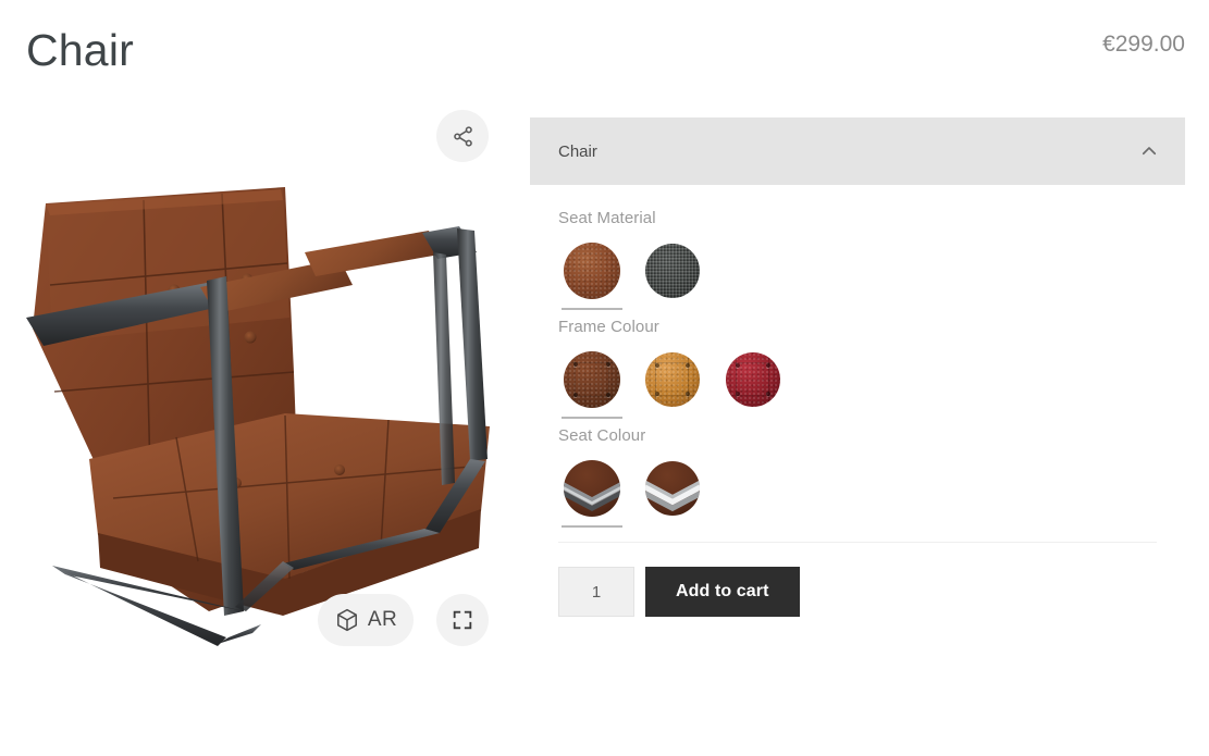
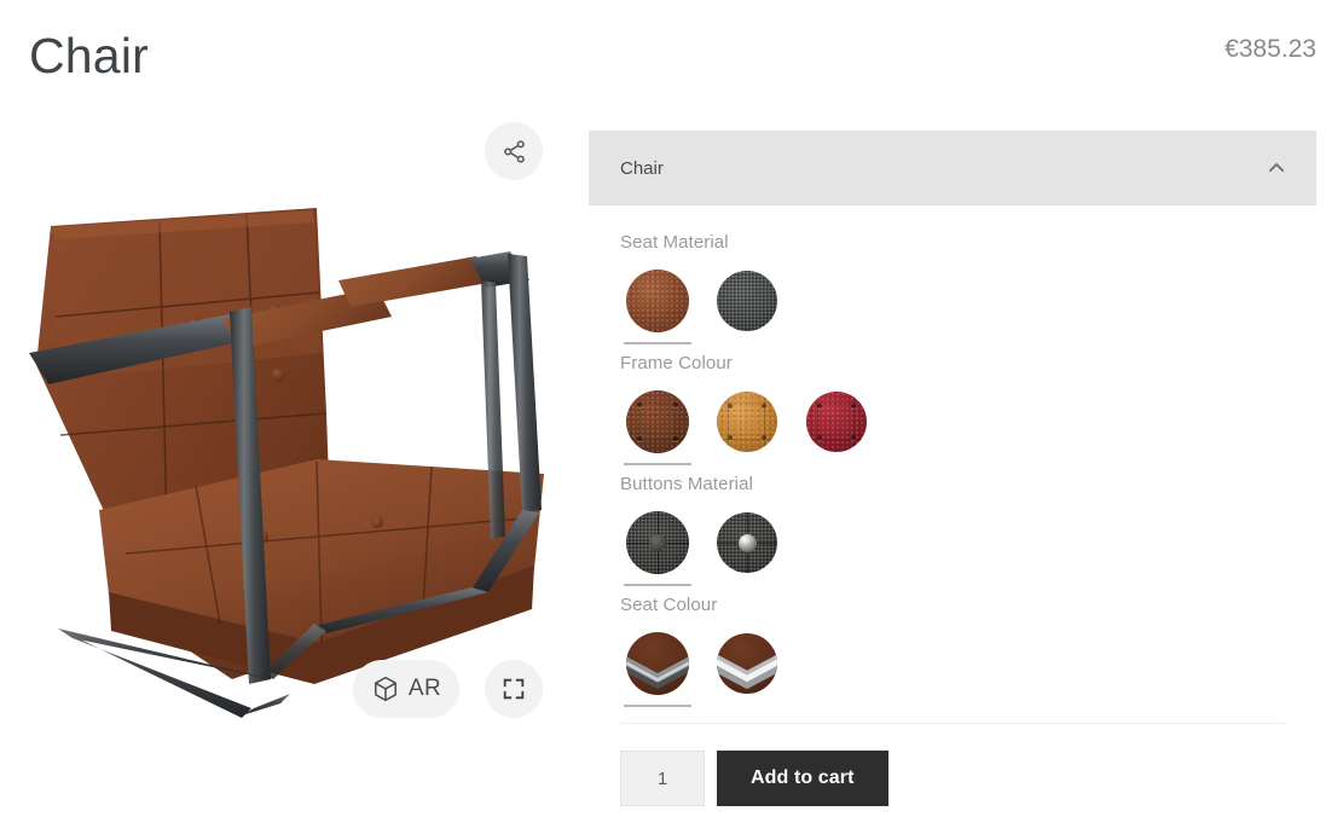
  Chair
- €299.00
+ €385.23
  AR
  Chair
  Seat Material
  Frame Colour
+ Buttons Material
  Seat Colour
  1
  Add to cart
